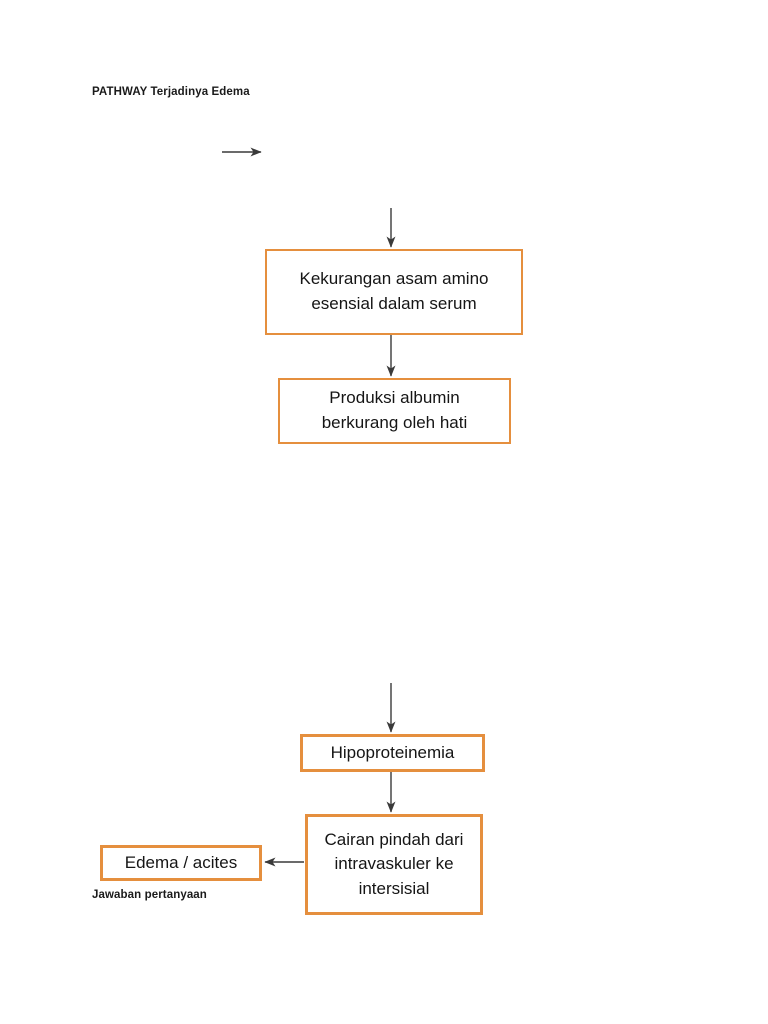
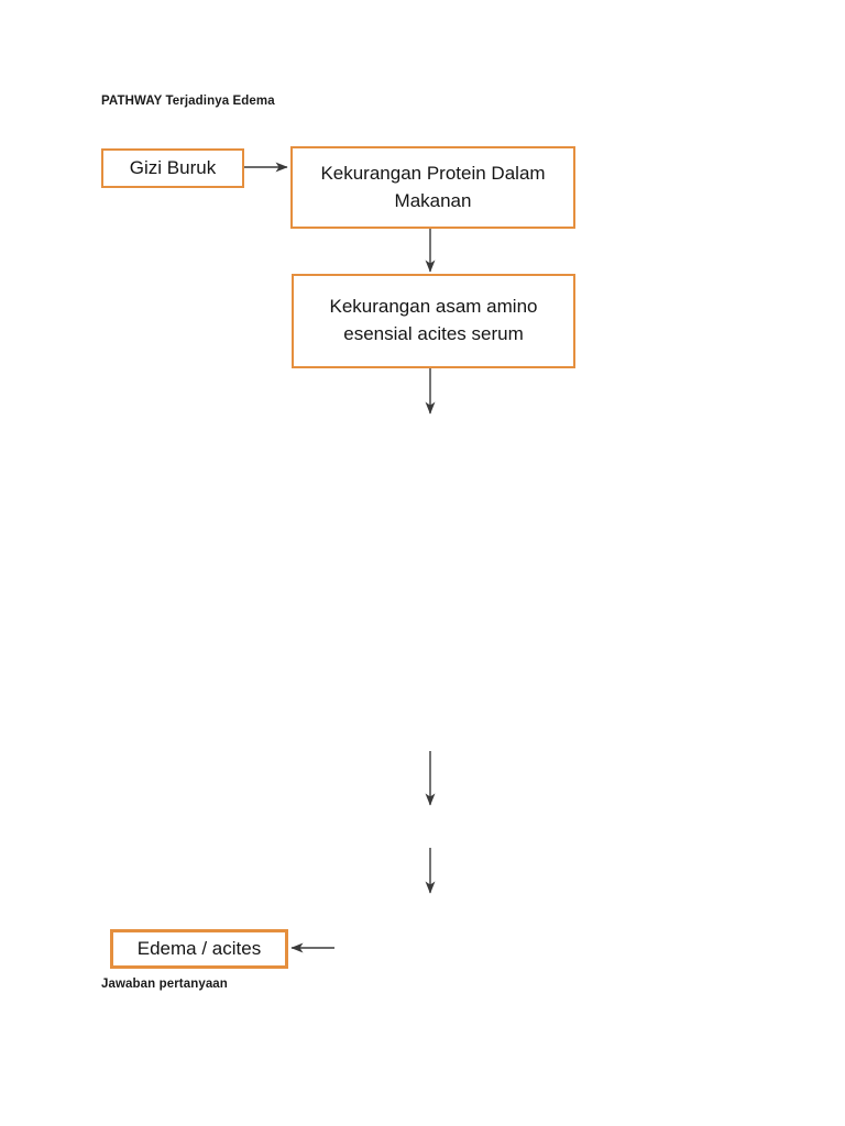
  PATHWAY Terjadinya Edema
+ Gizi Buruk
+ Kekurangan Protein Dalam Makanan
- Kekurangan asam amino esensial dalam serum
+ Kekurangan asam amino esensial acites serum
- Produksi albumin berkurang oleh hati
- Hipoproteinemia
- Cairan pindah dari intravaskuler ke intersisial
  Edema / acites
  Jawaban pertanyaan
